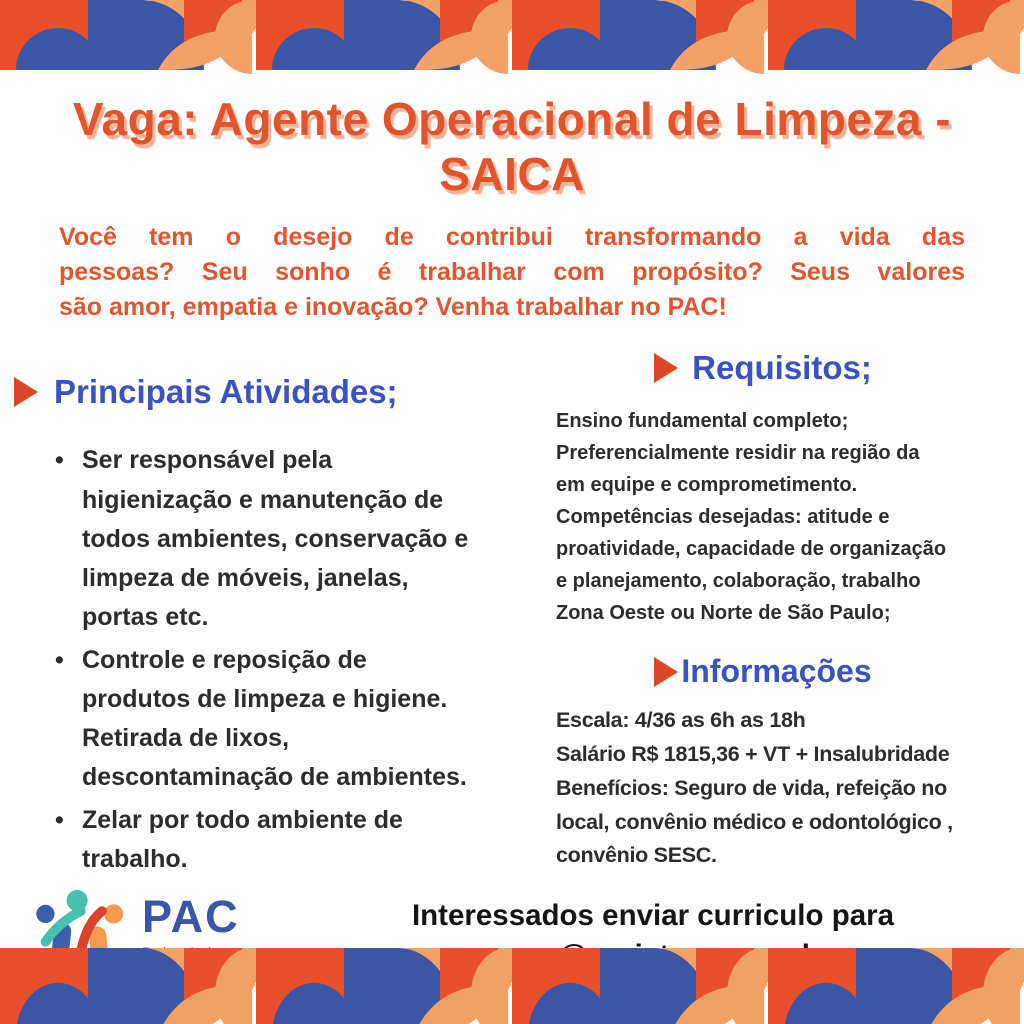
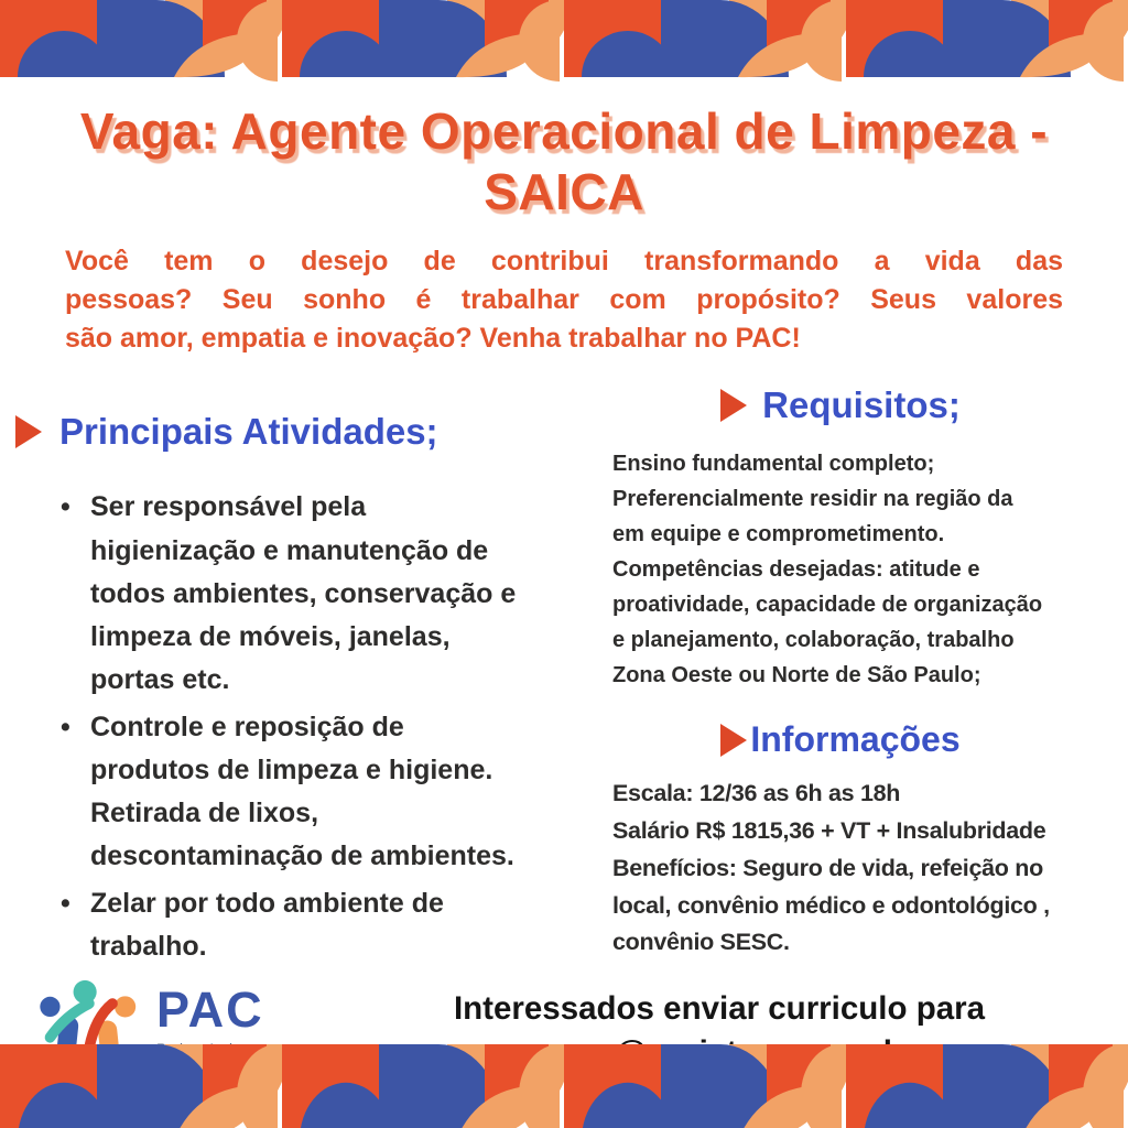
  Vaga: Agente Operacional de Limpeza -
  SAICA
  Você tem o desejo de contribui transformando a vida das
  pessoas? Seu sonho é trabalhar com propósito? Seus valores
  são amor, empatia e inovação? Venha trabalhar no PAC!
  Principais Atividades;
  Ser responsável pela higienização e manutenção de todos ambientes, conservação e limpeza de móveis, janelas, portas etc.
  Controle e reposição de produtos de limpeza e higiene. Retirada de lixos, descontaminação de ambientes.
  Zelar por todo ambiente de trabalho.
  Requisitos;
  Ensino fundamental completo;
  Preferencialmente residir na região da
  em equipe e comprometimento.
  Competências desejadas: atitude e
  proatividade, capacidade de organização
  e planejamento, colaboração, trabalho
  Zona Oeste ou Norte de São Paulo;
  Informações
- Escala: 4/36 as 6h as 18h
+ Escala: 12/36 as 6h as 18h
  Salário R$ 1815,36 + VT + Insalubridade
  Benefícios: Seguro de vida, refeição no
  local, convênio médico e odontológico ,
  convênio SESC.
  PAC
  Interessados enviar curriculo para
